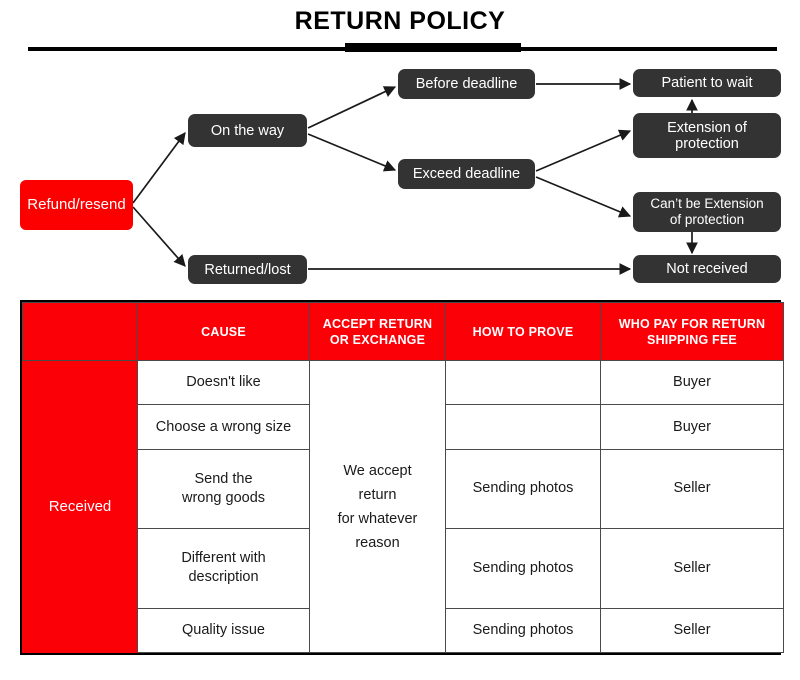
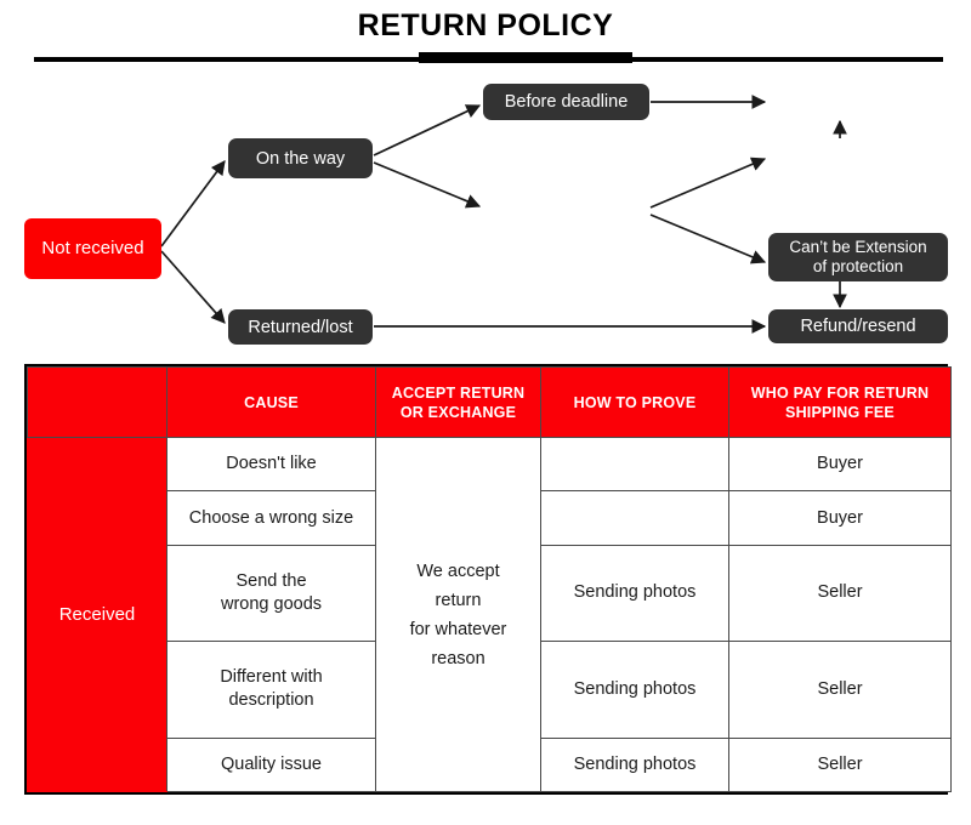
  RETURN POLICY
- Refund/resend
+ Not received
  On the way
  Returned/lost
  Before deadline
- Exceed deadline
- Patient to wait
- Extension of
- protection
  Can’t be Extension
  of protection
- Not received
+ Refund/resend
  	CAUSE	ACCEPT RETURN OR EXCHANGE	HOW TO PROVE	WHO PAY FOR RETURN SHIPPING FEE
  Received	Doesn't like	We accept return for whatever reason		Buyer
  Choose a wrong size		Buyer
  Send the wrong goods	Sending photos	Seller
  Different with description	Sending photos	Seller
  Quality issue	Sending photos	Seller
